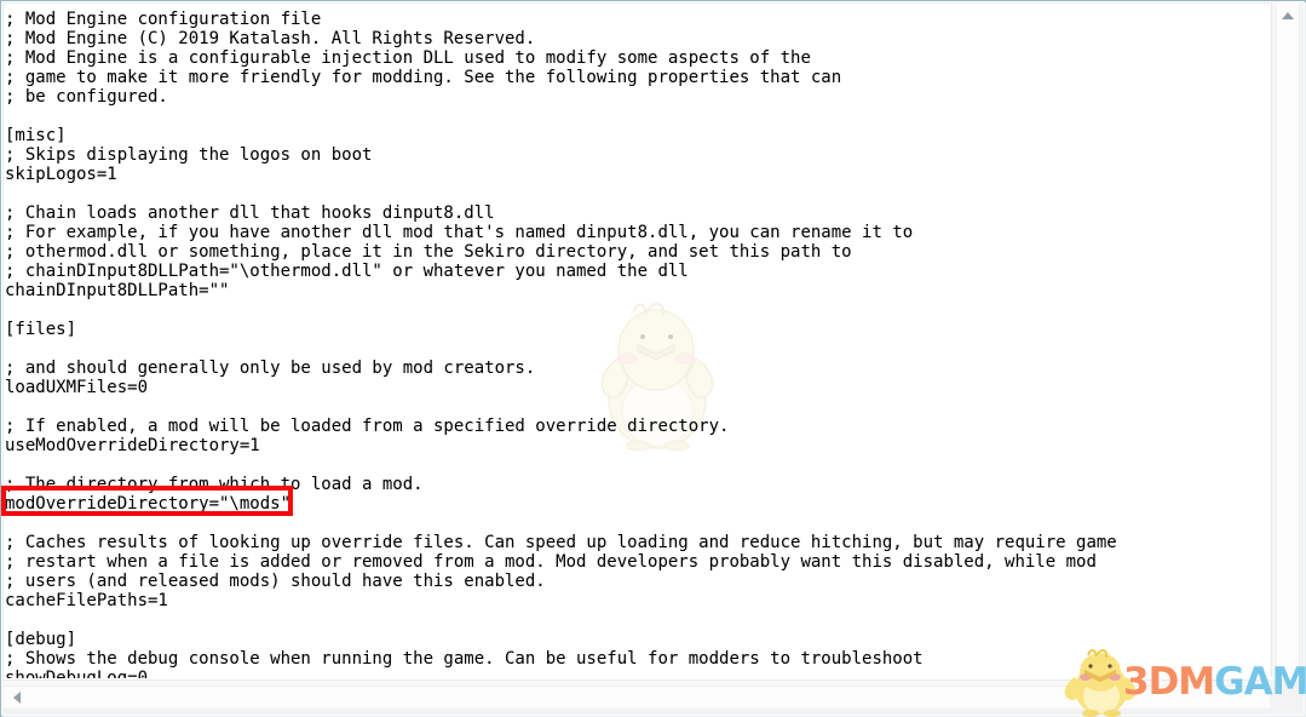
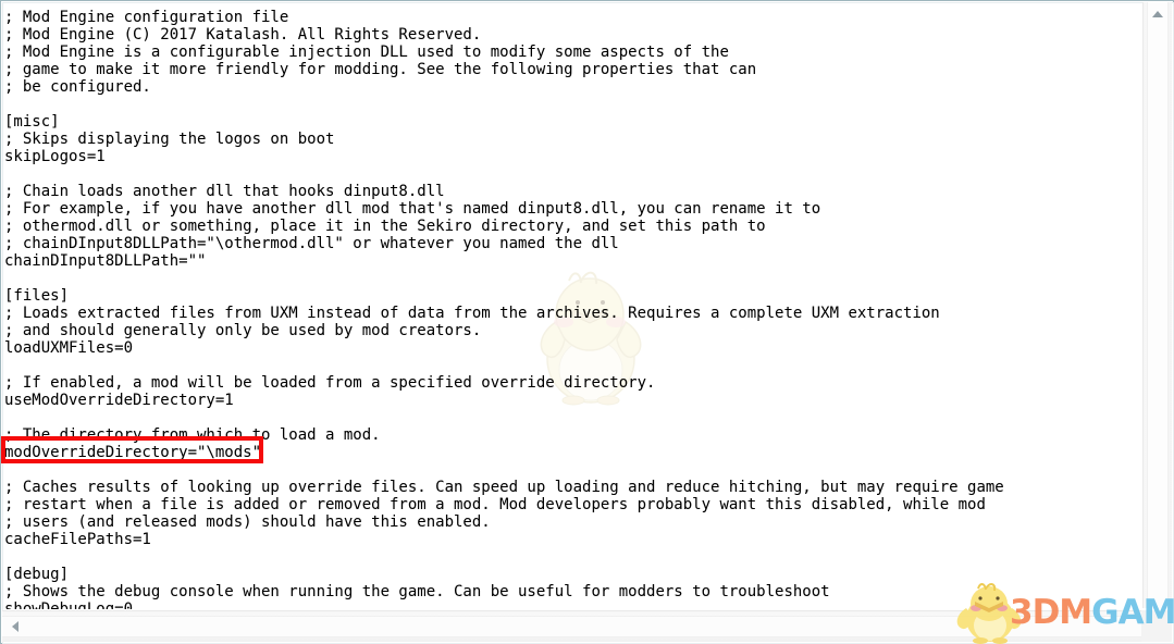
  ; Mod Engine configuration file
- ; Mod Engine (C) 2019 Katalash. All Rights Reserved.
+ ; Mod Engine (C) 2017 Katalash. All Rights Reserved.
  ; Mod Engine is a configurable injection DLL used to modify some aspects of the
  ; game to make it more friendly for modding. See the following properties that can
  ; be configured.
  [misc]
  ; Skips displaying the logos on boot
  skipLogos=1
  ; Chain loads another dll that hooks dinput8.dll
  ; For example, if you have another dll mod that's named dinput8.dll, you can rename it to
  ; othermod.dll or something, place it in the Sekiro directory, and set this path to
  ; chainDInput8DLLPath="\othermod.dll" or whatever you named the dll
  chainDInput8DLLPath=""
  [files]
+ ; Loads extracted files from UXM instead of data from the archives. Requires a complete UXM extraction
  ; and should generally only be used by mod creators.
  loadUXMFiles=0
  ; If enabled, a mod will be loaded from a specified override directory.
  useModOverrideDirectory=1
  ; The directory from which to load a mod.
  modOverrideDirectory="\mods"
  ; Caches results of looking up override files. Can speed up loading and reduce hitching, but may require game
  ; restart when a file is added or removed from a mod. Mod developers probably want this disabled, while mod
  ; users (and released mods) should have this enabled.
  cacheFilePaths=1
  [debug]
  ; Shows the debug console when running the game. Can be useful for modders to troubleshoot
  3DMGAM
